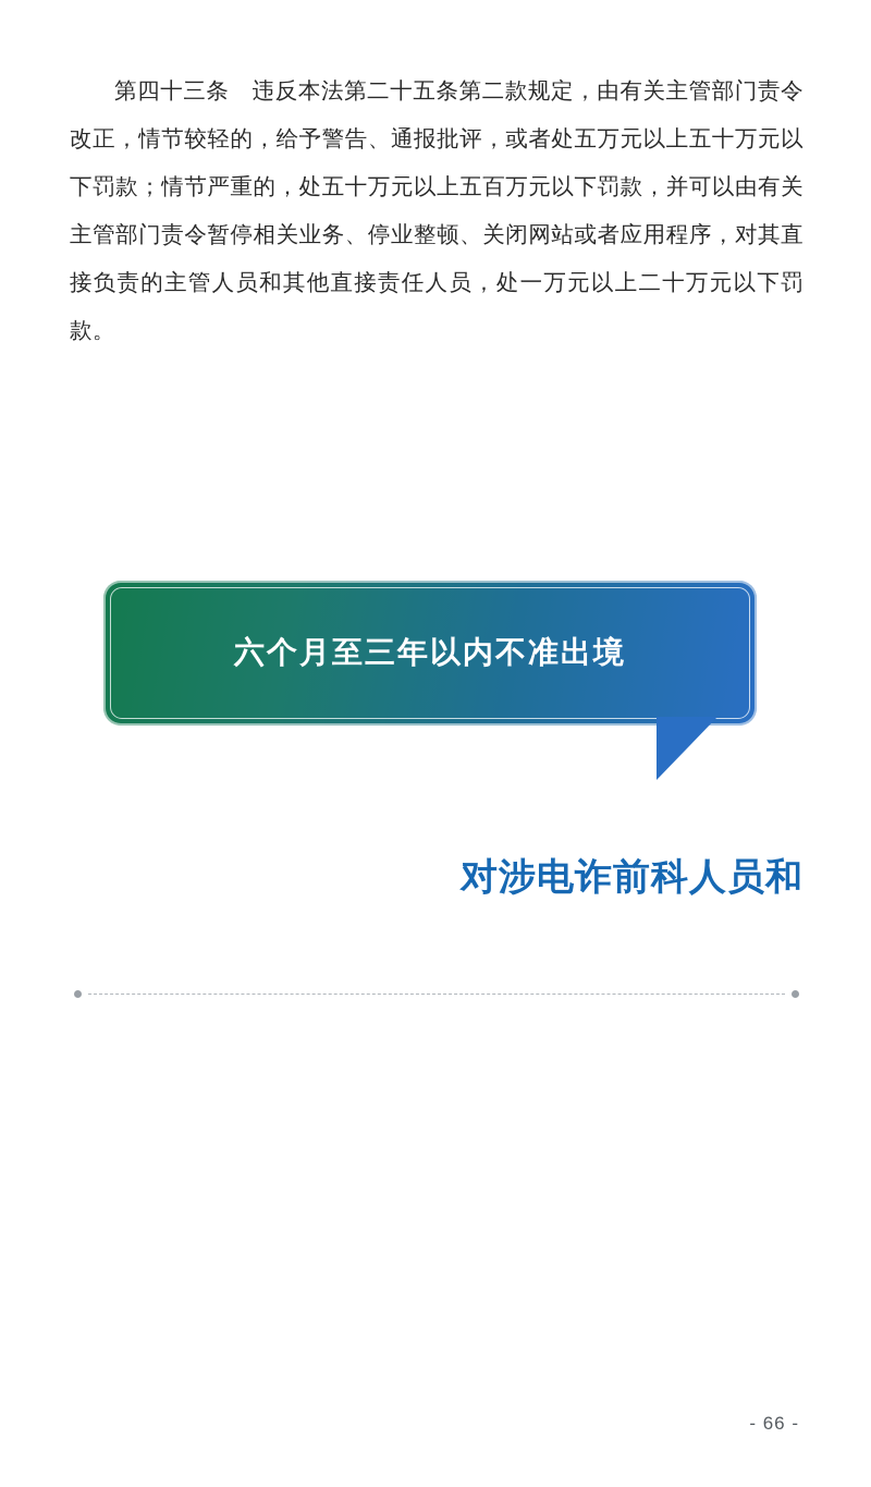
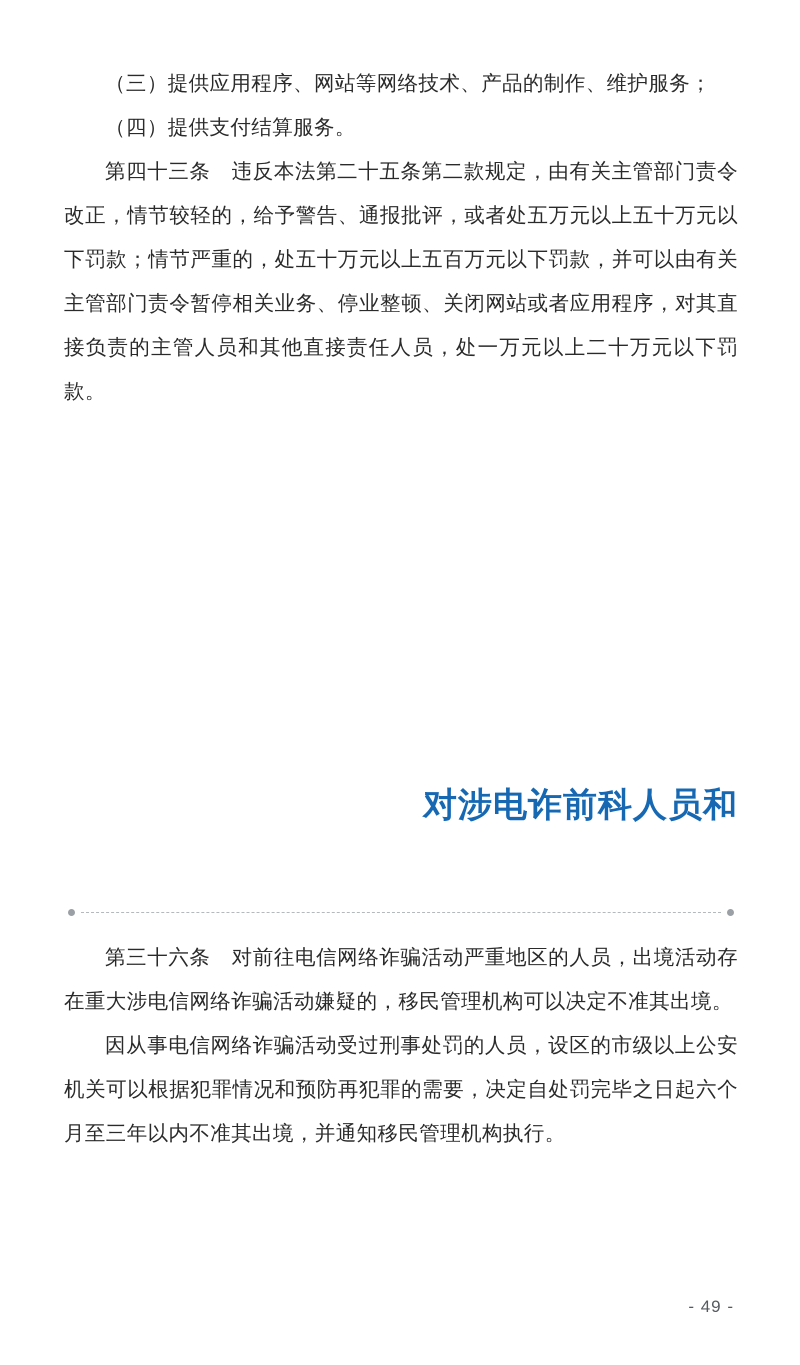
+ （三）提供应用程序、网站等网络技术、产品的制作、维护服务；
+ （四）提供支付结算服务。
  第四十三条 违反本法第二十五条第二款规定，由有关主管部门责令改正，情节较轻的，给予警告、通报批评，或者处五万元以上五十万元以下罚款；情节严重的，处五十万元以上五百万元以下罚款，并可以由有关主管部门责令暂停相关业务、停业整顿、关闭网站或者应用程序，对其直接负责的主管人员和其他直接责任人员，处一万元以上二十万元以下罚款。
- 六个月至三年以内不准出境
  对涉电诈前科人员和
+ 第三十六条 对前往电信网络诈骗活动严重地区的人员，出境活动存在重大涉电信网络诈骗活动嫌疑的，移民管理机构可以决定不准其出境。
+ 因从事电信网络诈骗活动受过刑事处罚的人员，设区的市级以上公安机关可以根据犯罪情况和预防再犯罪的需要，决定自处罚完毕之日起六个月至三年以内不准其出境，并通知移民管理机构执行。
- - 66 -
+ - 49 -
